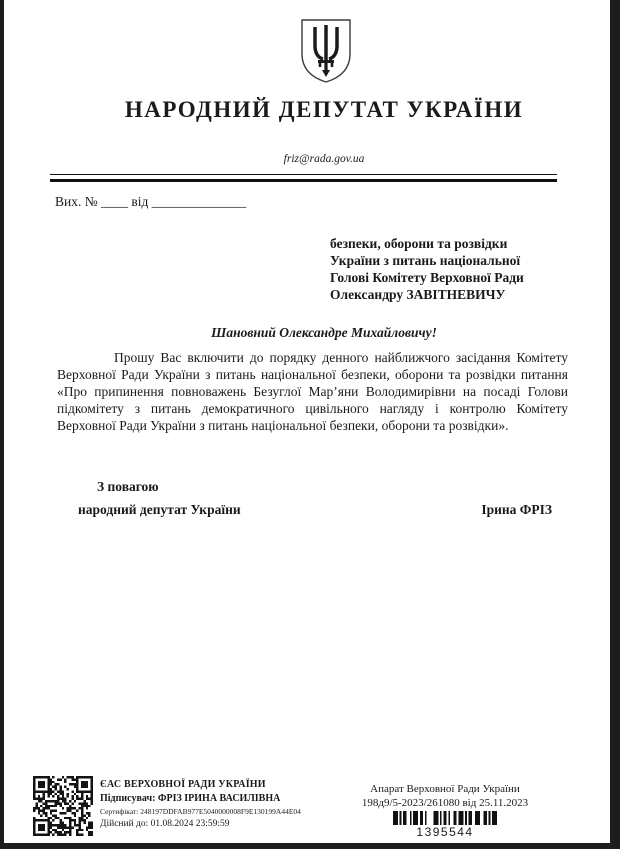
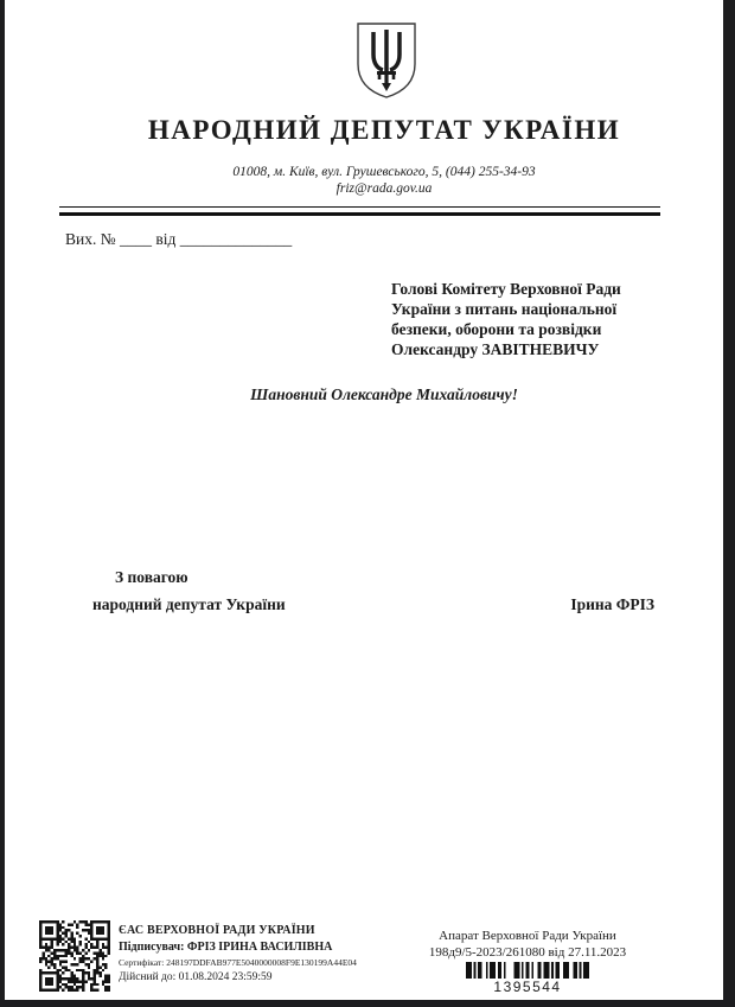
  НАРОДНИЙ ДЕПУТАТ УКРАЇНИ
+ 01008, м. Київ, вул. Грушевського, 5, (044) 255-34-93
  friz@rada.gov.ua
  Вих. № ____ від ______________
- безпеки, оборони та розвідки
+ Голові Комітету Верховної Ради
  України з питань національної
- Голові Комітету Верховної Ради
+ безпеки, оборони та розвідки
  Олександру ЗАВІТНЕВИЧУ
  Шановний Олександре Михайловичу!
- Прошу Вас включити до порядку денного найближчого засідання Комітету Верховної Ради України з питань національної безпеки, оборони та розвідки питання «Про припинення повноважень Безуглої Мар’яни Володимирівни на посаді Голови підкомітету з питань демократичного цивільного нагляду і контролю Комітету Верховної Ради України з питань національної безпеки, оборони та розвідки».
  З повагою
  народний депутат України
  Ірина ФРІЗ
  ЄАС ВЕРХОВНОЇ РАДИ УКРАЇНИ
  Підписувач: ФРІЗ ІРИНА ВАСИЛІВНА
  Сертифікат: 248197DDFAB977E5040000008F9E130199A44E04
  Дійсний до: 01.08.2024 23:59:59
  Апарат Верховної Ради України
- 198д9/5-2023/261080 від 25.11.2023
+ 198д9/5-2023/261080 від 27.11.2023
  1395544
